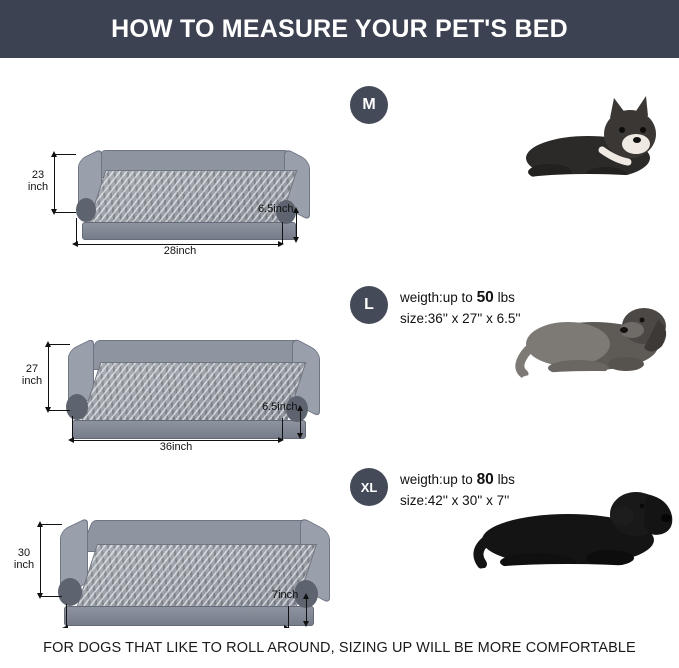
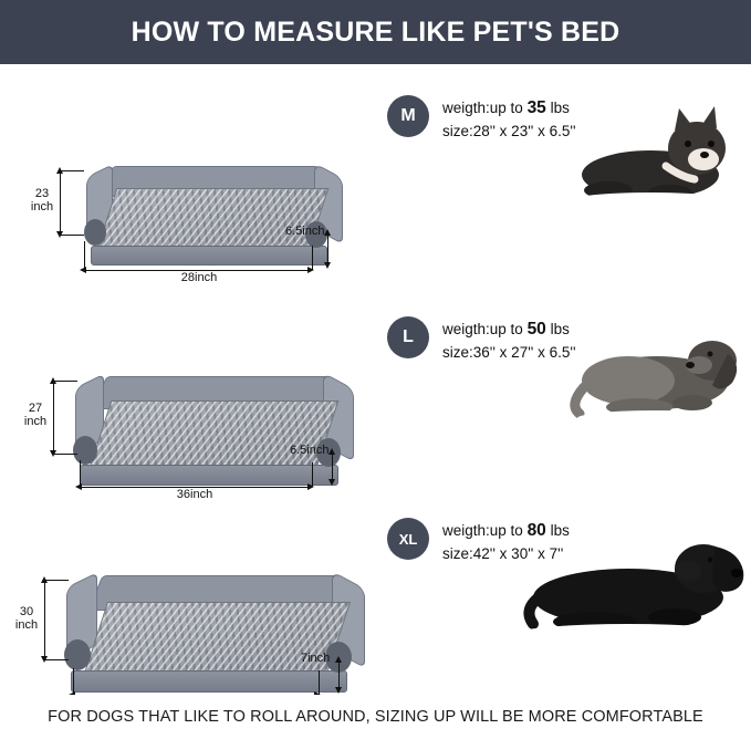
- HOW TO MEASURE YOUR PET'S BED
+ HOW TO MEASURE LIKE PET'S BED
  23
  inch
  28inch
  6.5inch
  M
+ weigth:up to 35 lbs
+ size:28'' x 23'' x 6.5''
  27
  inch
  36inch
  6.5inch
  L
  weigth:up to 50 lbs
  size:36'' x 27'' x 6.5''
  30
  inch
  7inch
  XL
  weigth:up to 80 lbs
  size:42'' x 30'' x 7''
  FOR DOGS THAT LIKE TO ROLL AROUND, SIZING UP WILL BE MORE COMFORTABLE
